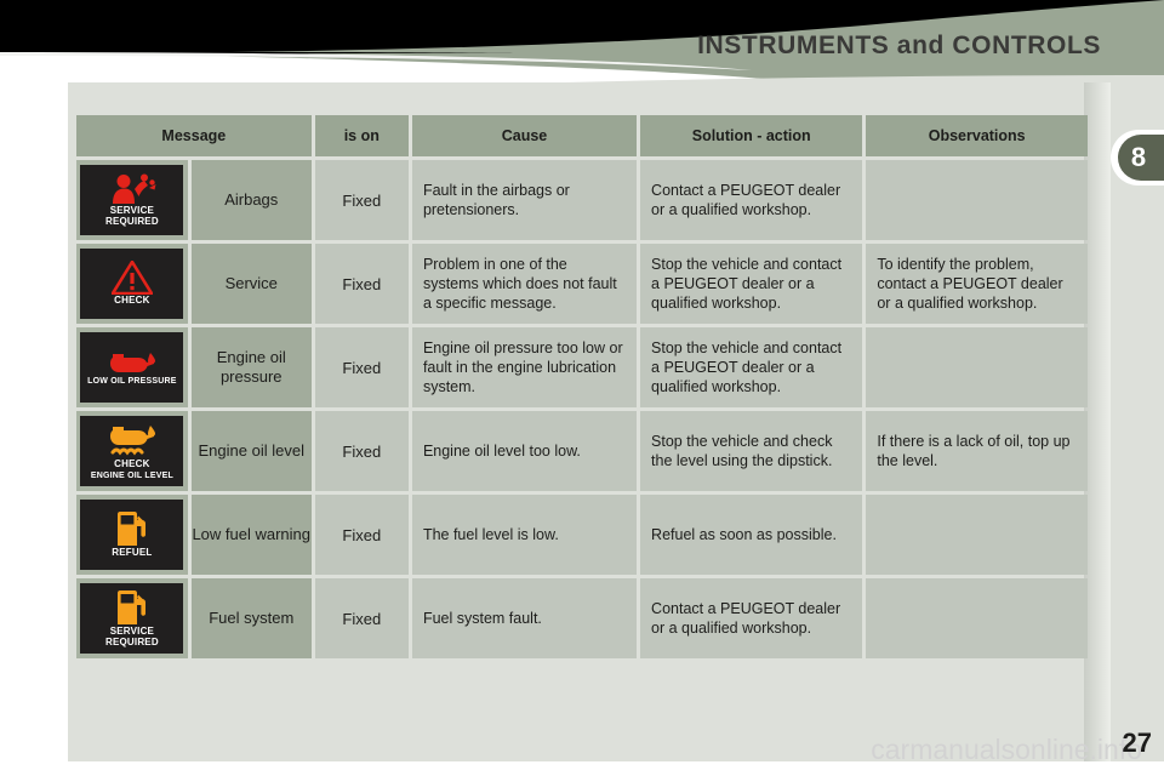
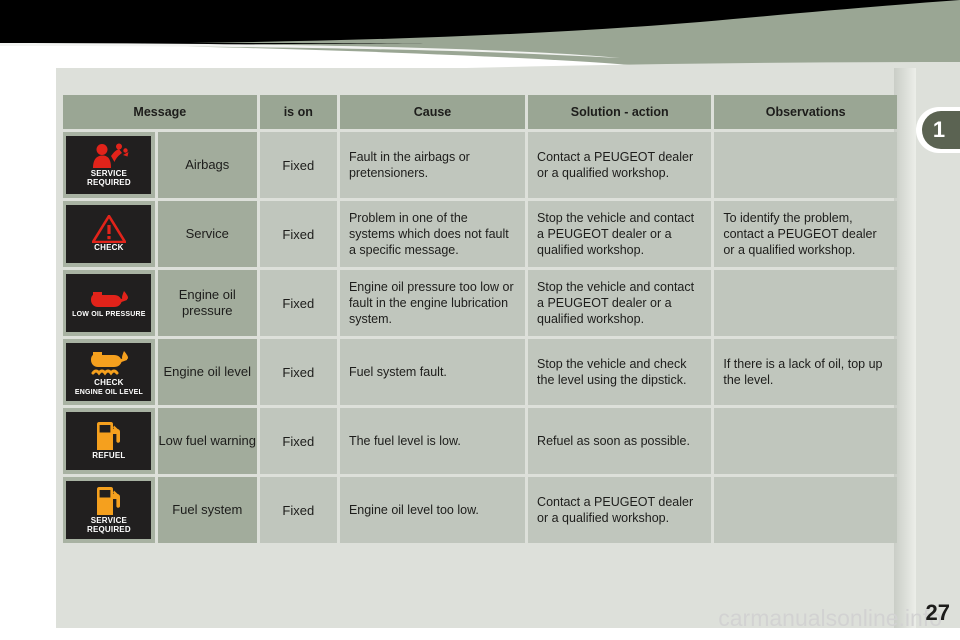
- INSTRUMENTS and CONTROLS
- 8
+ 1
  Message	is on	Cause	Solution - action	Observations
  SERVICEREQUIRED	Airbags	Fixed	Fault in the airbags or pretensioners.	Contact a PEUGEOT dealer or a qualified workshop.
  CHECK	Service	Fixed	Problem in one of the systems which does not fault a specific message.	Stop the vehicle and contact a PEUGEOT dealer or a qualified workshop.	To identify the problem, contact a PEUGEOT dealer or a qualified workshop.
  	Engine oil pressure	Fixed	Engine oil pressure too low or fault in the engine lubrication system.	Stop the vehicle and contact a PEUGEOT dealer or a qualified workshop.
- CHECK	Engine oil level	Fixed	Engine oil level too low.	Stop the vehicle and check the level using the dipstick.	If there is a lack of oil, top up the level.
+ CHECK	Engine oil level	Fixed	Fuel system fault.	Stop the vehicle and check the level using the dipstick.	If there is a lack of oil, top up the level.
  REFUEL	Low fuel warning	Fixed	The fuel level is low.	Refuel as soon as possible.
- SERVICEREQUIRED	Fuel system	Fixed	Fuel system fault.	Contact a PEUGEOT dealer or a qualified workshop.
+ SERVICEREQUIRED	Fuel system	Fixed	Engine oil level too low.	Contact a PEUGEOT dealer or a qualified workshop.
  carmanualsonline.info
  27
